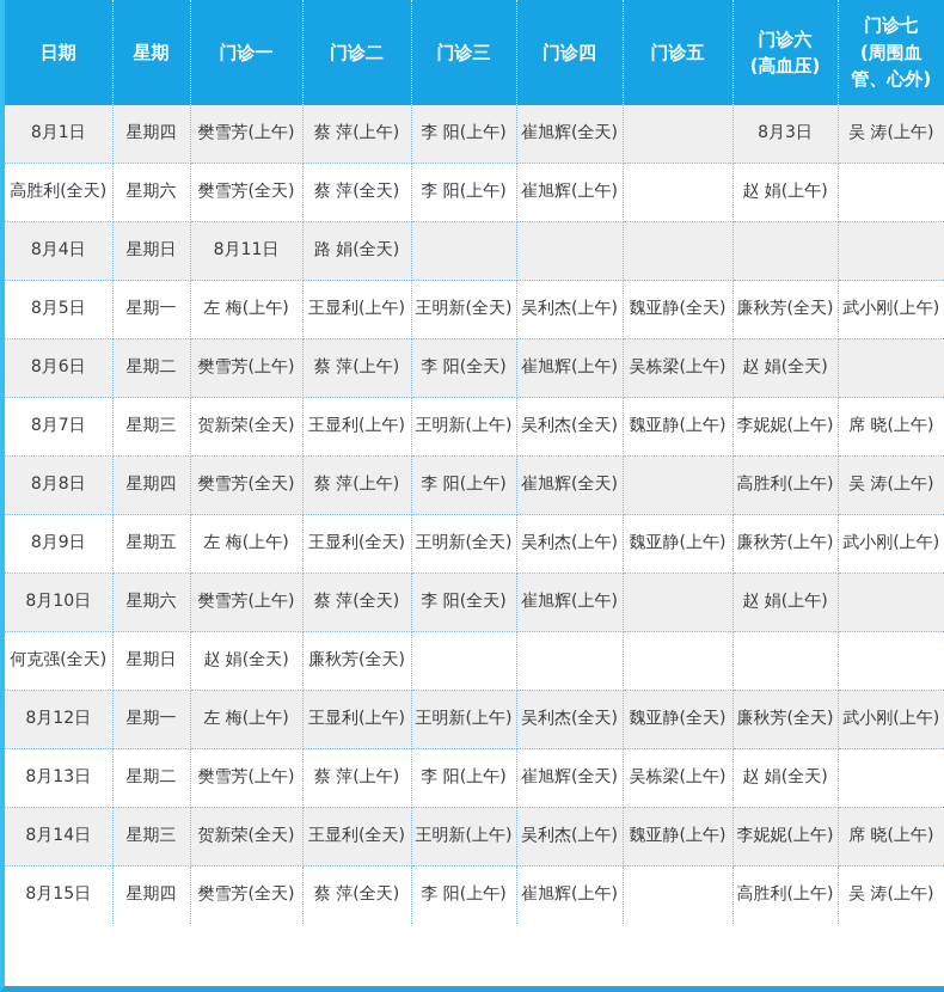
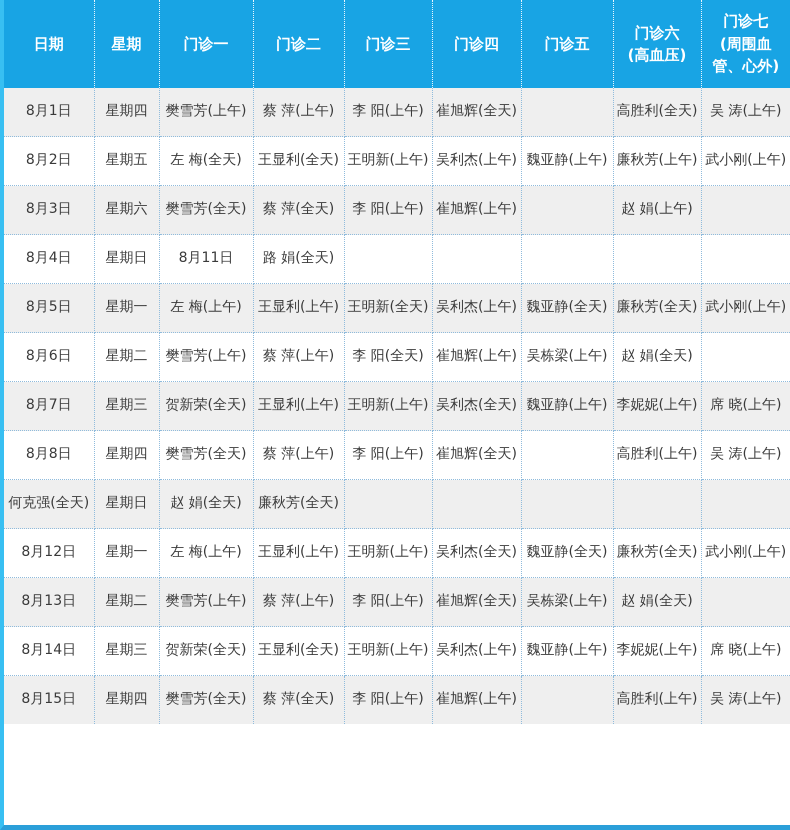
  日期	星期	门诊一	门诊二	门诊三	门诊四	门诊五	门诊六 (高血压)	门诊七 (周围血 管、心外)
- 8月1日	星期四	樊雪芳(上午)	蔡 萍(上午)	李 阳(上午)	崔旭辉(全天)		8月3日	吴 涛(上午)
+ 8月1日	星期四	樊雪芳(上午)	蔡 萍(上午)	李 阳(上午)	崔旭辉(全天)		高胜利(全天)	吴 涛(上午)
+ 8月2日	星期五	左 梅(全天)	王显利(全天)	王明新(上午)	吴利杰(上午)	魏亚静(上午)	廉秋芳(上午)	武小刚(上午)
- 高胜利(全天)	星期六	樊雪芳(全天)	蔡 萍(全天)	李 阳(上午)	崔旭辉(上午)		赵 娟(上午)
+ 8月3日	星期六	樊雪芳(全天)	蔡 萍(全天)	李 阳(上午)	崔旭辉(上午)		赵 娟(上午)
  8月4日	星期日	8月11日	路 娟(全天)
  8月5日	星期一	左 梅(上午)	王显利(上午)	王明新(全天)	吴利杰(上午)	魏亚静(全天)	廉秋芳(全天)	武小刚(上午)
  8月6日	星期二	樊雪芳(上午)	蔡 萍(上午)	李 阳(全天)	崔旭辉(上午)	吴栋梁(上午)	赵 娟(全天)
  8月7日	星期三	贺新荣(全天)	王显利(上午)	王明新(上午)	吴利杰(全天)	魏亚静(上午)	李妮妮(上午)	席 晓(上午)
  8月8日	星期四	樊雪芳(全天)	蔡 萍(上午)	李 阳(上午)	崔旭辉(全天)		高胜利(上午)	吴 涛(上午)
- 8月9日	星期五	左 梅(上午)	王显利(全天)	王明新(全天)	吴利杰(上午)	魏亚静(上午)	廉秋芳(上午)	武小刚(上午)
- 8月10日	星期六	樊雪芳(上午)	蔡 萍(全天)	李 阳(全天)	崔旭辉(上午)		赵 娟(上午)
  何克强(全天)	星期日	赵 娟(全天)	廉秋芳(全天)
  8月12日	星期一	左 梅(上午)	王显利(上午)	王明新(上午)	吴利杰(全天)	魏亚静(全天)	廉秋芳(全天)	武小刚(上午)
  8月13日	星期二	樊雪芳(上午)	蔡 萍(上午)	李 阳(上午)	崔旭辉(全天)	吴栋梁(上午)	赵 娟(全天)
  8月14日	星期三	贺新荣(全天)	王显利(全天)	王明新(上午)	吴利杰(上午)	魏亚静(上午)	李妮妮(上午)	席 晓(上午)
  8月15日	星期四	樊雪芳(全天)	蔡 萍(全天)	李 阳(上午)	崔旭辉(上午)		高胜利(上午)	吴 涛(上午)
